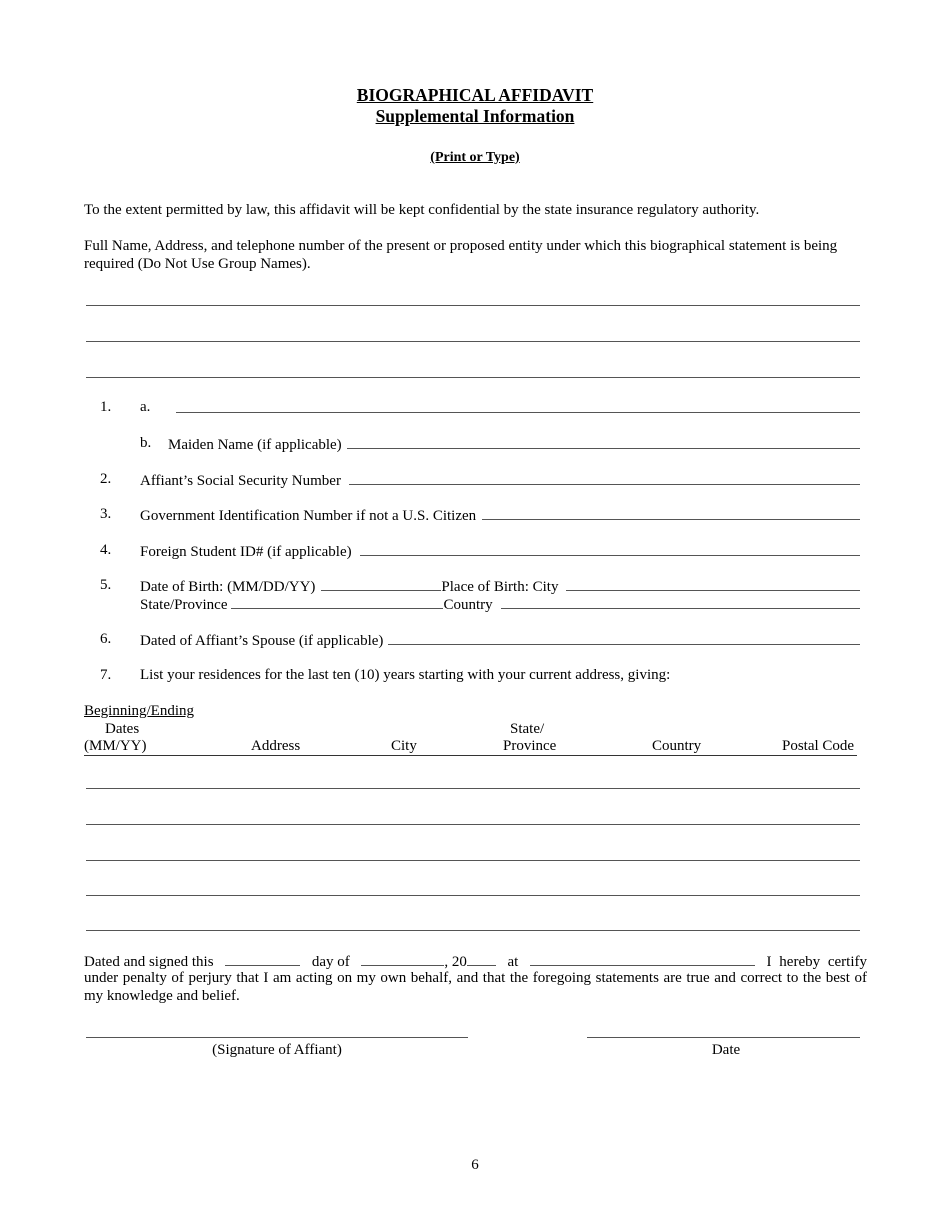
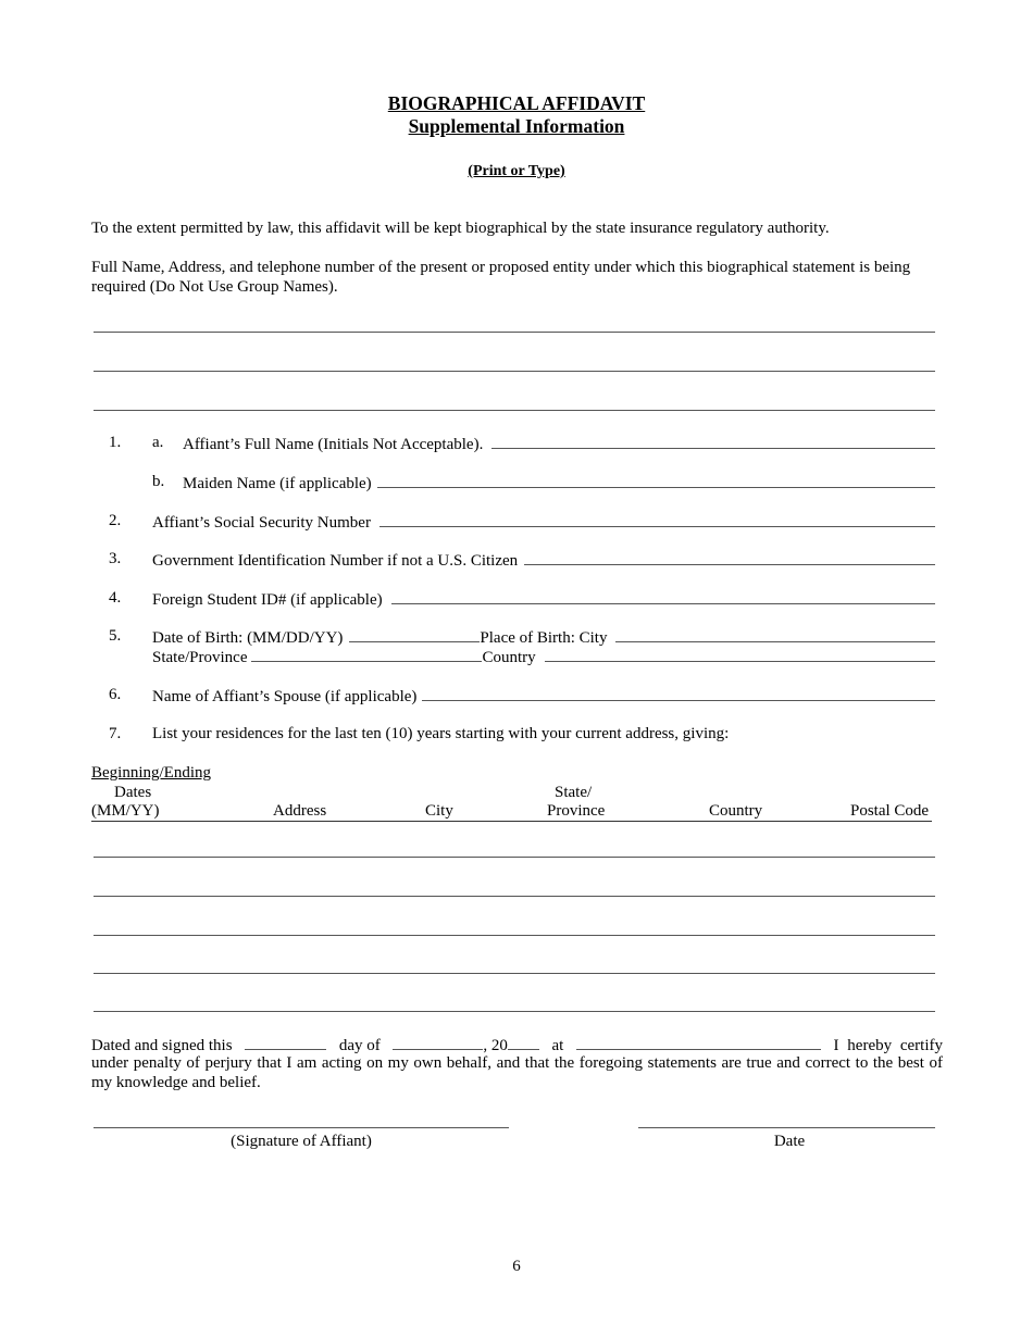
  BIOGRAPHICAL AFFIDAVIT
  Supplemental Information
  (Print or Type)
- To the extent permitted by law, this affidavit will be kept confidential by the state insurance regulatory authority.
+ To the extent permitted by law, this affidavit will be kept biographical by the state insurance regulatory authority.
  Full Name, Address, and telephone number of the present or proposed entity under which this biographical statement is being required (Do Not Use Group Names).
  1.
  a.
+ Affiant’s Full Name (Initials Not Acceptable).
  b.
  Maiden Name (if applicable)
  2.
  Affiant’s Social Security Number
  3.
  Government Identification Number if not a U.S. Citizen
  4.
  Foreign Student ID# (if applicable)
  5.
  Date of Birth: (MM/DD/YY)
  Place of Birth: City
  State/Province
  Country
  6.
- Dated of Affiant’s Spouse (if applicable)
+ Name of Affiant’s Spouse (if applicable)
  7.
  List your residences for the last ten (10) years starting with your current address, giving:
  Beginning/Ending
  Dates
  State/
  (MM/YY)
  Address
  City
  Province
  Country
  Postal Code
  Dated and signed this
  day of
  , 20
  at
  I hereby certify
  under penalty of perjury that I am acting on my own behalf, and that the foregoing statements are true and correct to the best of my knowledge and belief.
  (Signature of Affiant)
  Date
  6
